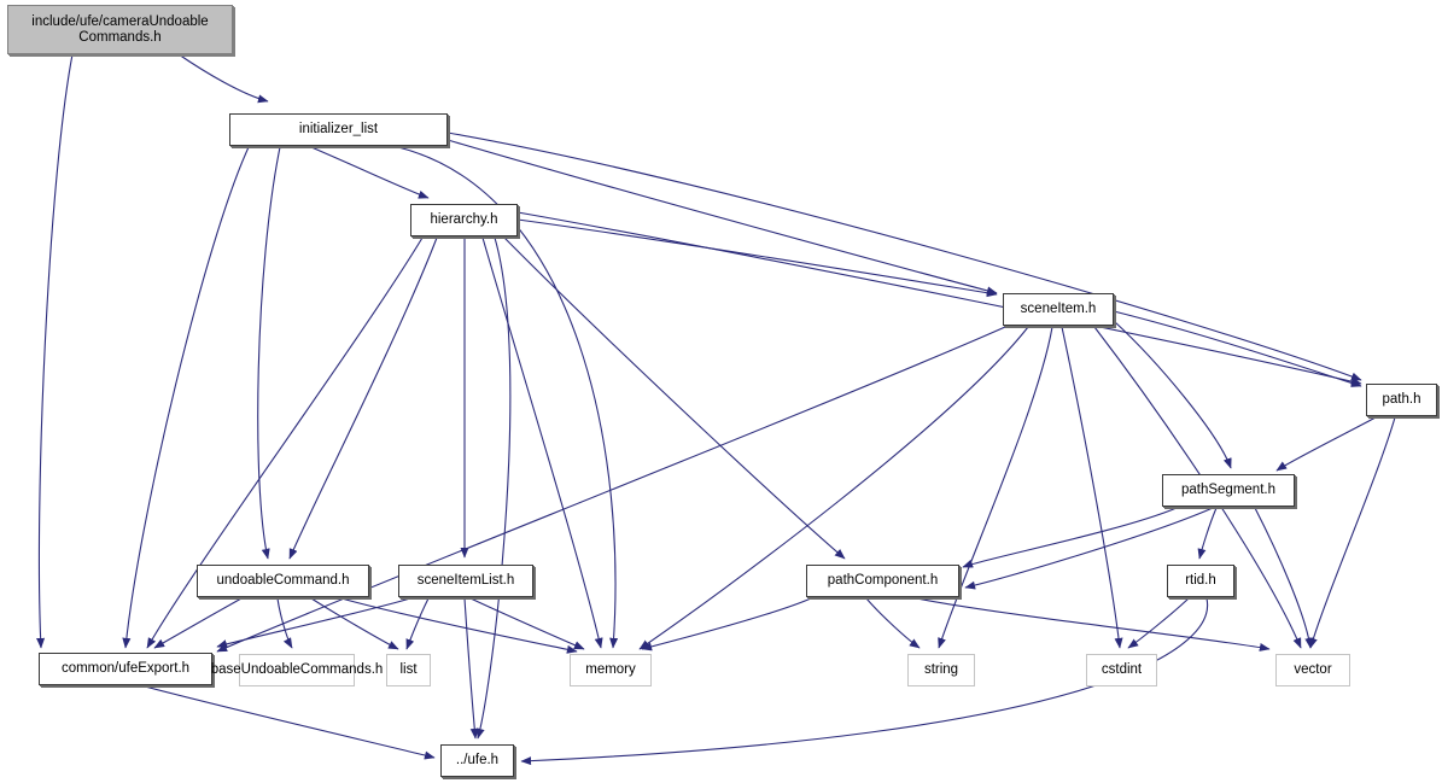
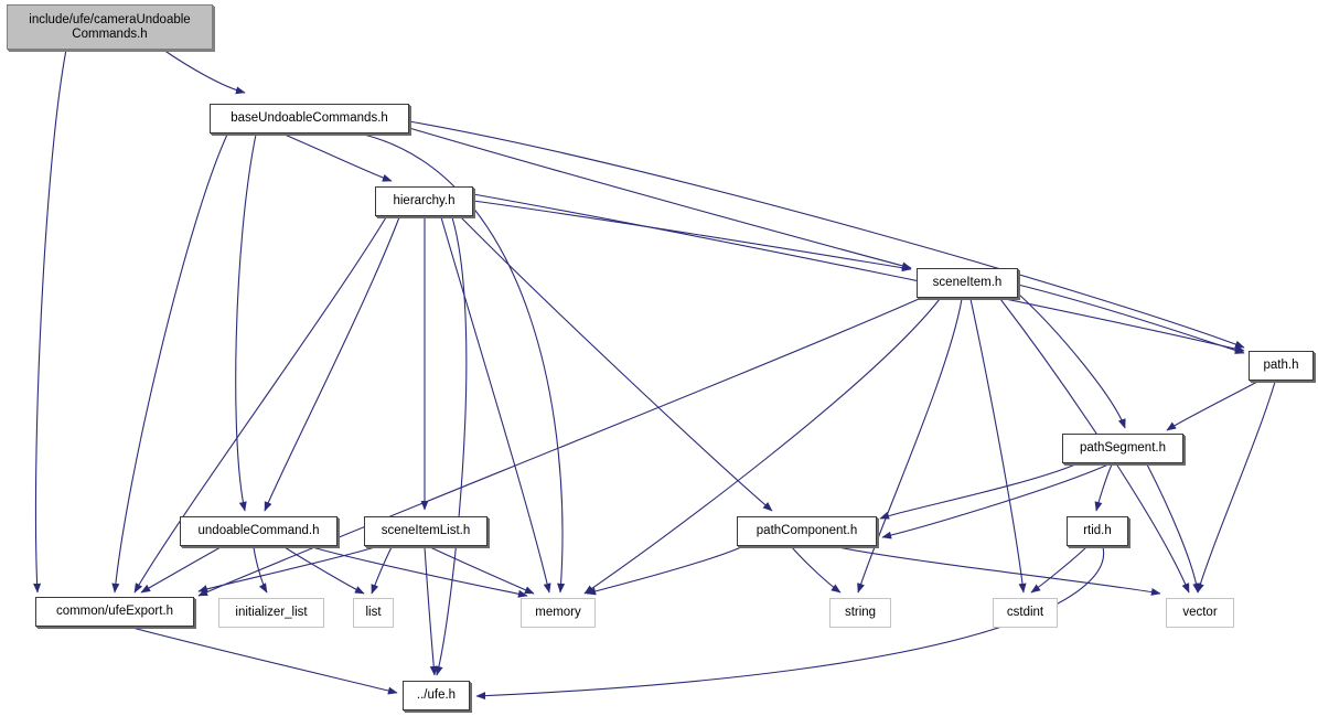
  include/ufe/cameraUndoable
  Commands.h
- initializer_list
+ baseUndoableCommands.h
  hierarchy.h
  sceneItem.h
  path.h
  pathSegment.h
  undoableCommand.h
  sceneItemList.h
  pathComponent.h
  rtid.h
  common/ufeExport.h
- baseUndoableCommands.h
+ initializer_list
  list
  memory
  string
  cstdint
  vector
  ../ufe.h
